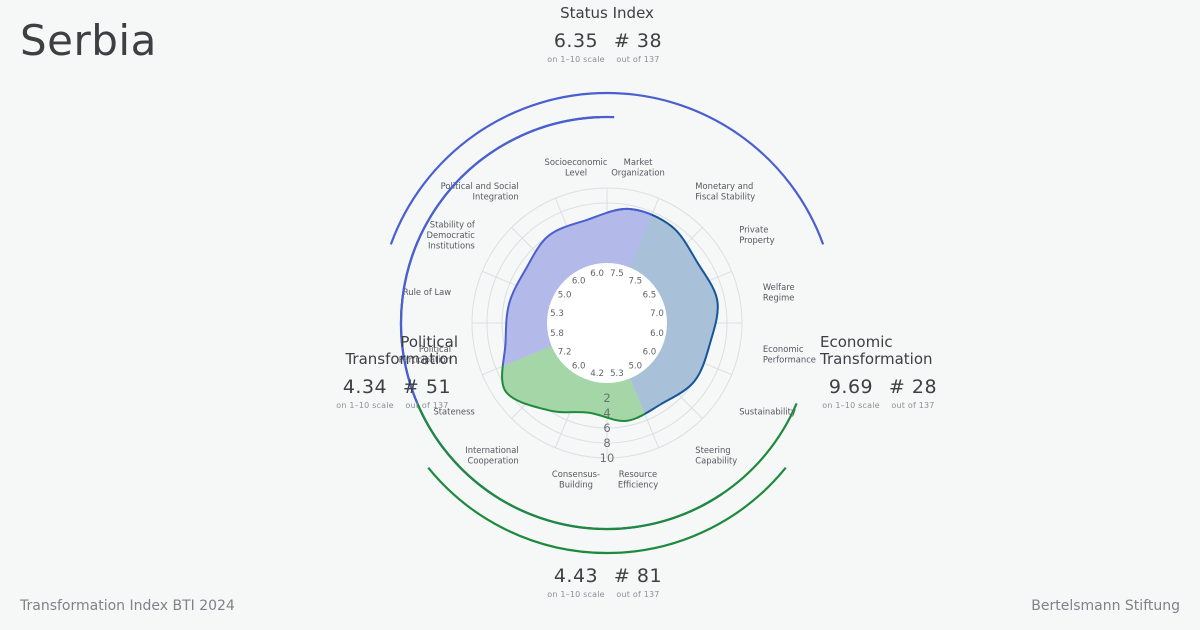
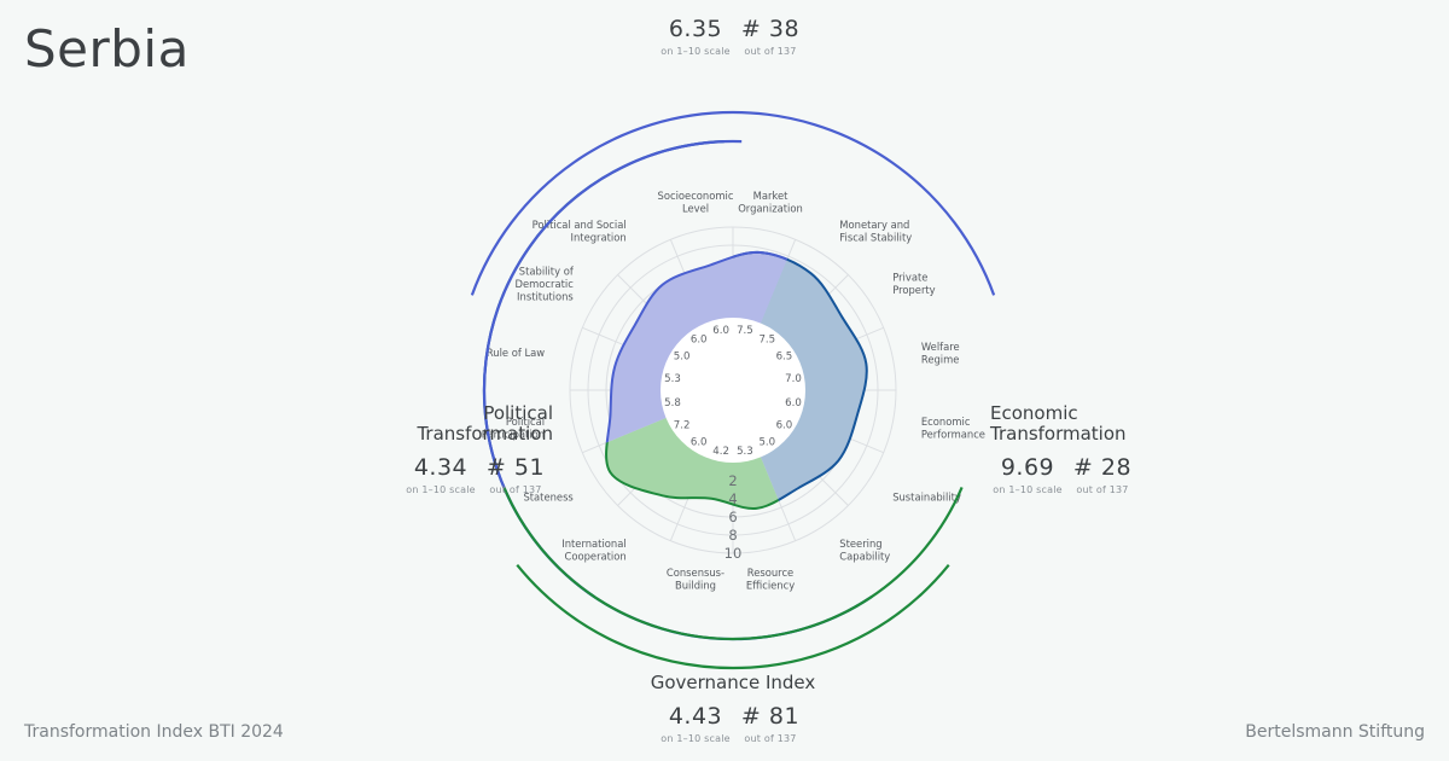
  Serbia
  7.5
  7.5
  6.5
  7.0
  6.0
  6.0
  5.0
  5.3
  4.2
  6.0
  7.2
  5.8
  5.3
  5.0
  6.0
  6.0
  2
  4
  6
  8
  10
  Market
  Organization
  Monetary and
  Fiscal Stability
  Private
  Property
  Welfare
  Regime
  Economic
  Performance
  Sustainabilit
  Steering
  Capability
  Resource
  Efficiency
  Consensus-
  Building
  International
  Cooperation
  Stateness
  Political
  Participation
  Rule of Law
  Stability of
  Democratic
  Institutions
  Poltical and Social
  Integration
  Socioeconomic
  Level
- Status Index
  6.35
  on 1–10 scale
  # 38
  out of 137
+ Governance Index
  4.43
  on 1–10 scale
  # 81
  out of 137
  Political
  Transformation
  4.34
  on 1–10 scale
  # 51
  out of 137
  Economic
  Transformation
  9.69
  on 1–10 scale
  # 28
  out of 137
  Transformation Index BTI 2024
  Bertelsmann Stiftung
